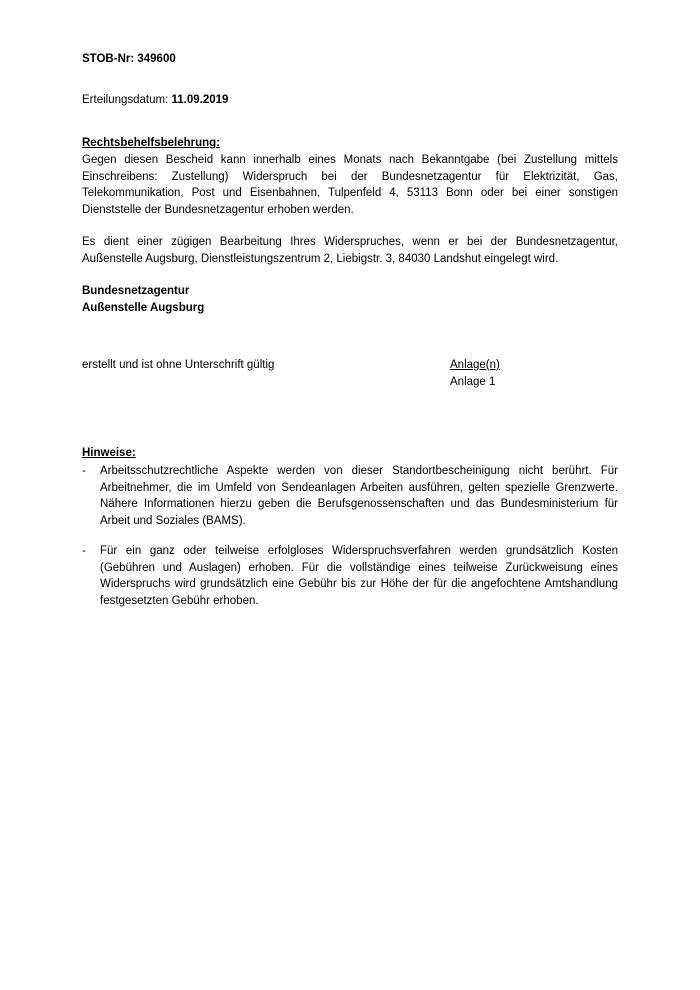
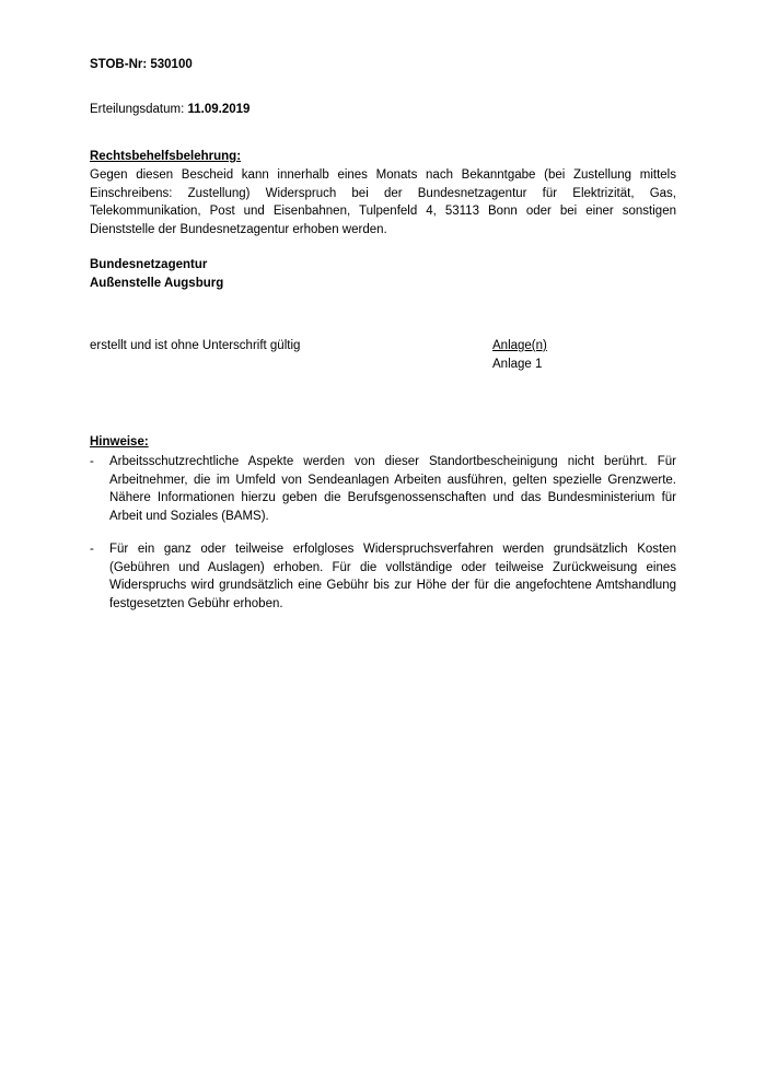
- STOB-Nr: 349600
+ STOB-Nr: 530100
  Erteilungsdatum: 11.09.2019
  Rechtsbehelfsbelehrung:
  Gegen diesen Bescheid kann innerhalb eines Monats nach Bekanntgabe (bei Zustellung mittels Einschreibens: Zustellung) Widerspruch bei der Bundesnetzagentur für Elektrizität, Gas, Telekommunikation, Post und Eisenbahnen, Tulpenfeld 4, 53113 Bonn oder bei einer sonstigen Dienststelle der Bundesnetzagentur erhoben werden.
- Es dient einer zügigen Bearbeitung Ihres Widerspruches, wenn er bei der Bundesnetzagentur, Außenstelle Augsburg, Dienstleistungszentrum 2, Liebigstr. 3, 84030 Landshut eingelegt wird.
  Bundesnetzagentur
  Außenstelle Augsburg
  erstellt und ist ohne Unterschrift gültig
  Anlage(n)
  Anlage 1
  Hinweise:
  -
  Arbeitsschutzrechtliche Aspekte werden von dieser Standortbescheinigung nicht berührt. Für Arbeitnehmer, die im Umfeld von Sendeanlagen Arbeiten ausführen, gelten spezielle Grenzwerte. Nähere Informationen hierzu geben die Berufsgenossenschaften und das Bundesministerium für Arbeit und Soziales (BAMS).
  -
- Für ein ganz oder teilweise erfolgloses Widerspruchsverfahren werden grundsätzlich Kosten (Gebühren und Auslagen) erhoben. Für die vollständige eines teilweise Zurückweisung eines Widerspruchs wird grundsätzlich eine Gebühr bis zur Höhe der für die angefochtene Amtshandlung festgesetzten Gebühr erhoben.
+ Für ein ganz oder teilweise erfolgloses Widerspruchsverfahren werden grundsätzlich Kosten (Gebühren und Auslagen) erhoben. Für die vollständige oder teilweise Zurückweisung eines Widerspruchs wird grundsätzlich eine Gebühr bis zur Höhe der für die angefochtene Amtshandlung festgesetzten Gebühr erhoben.
